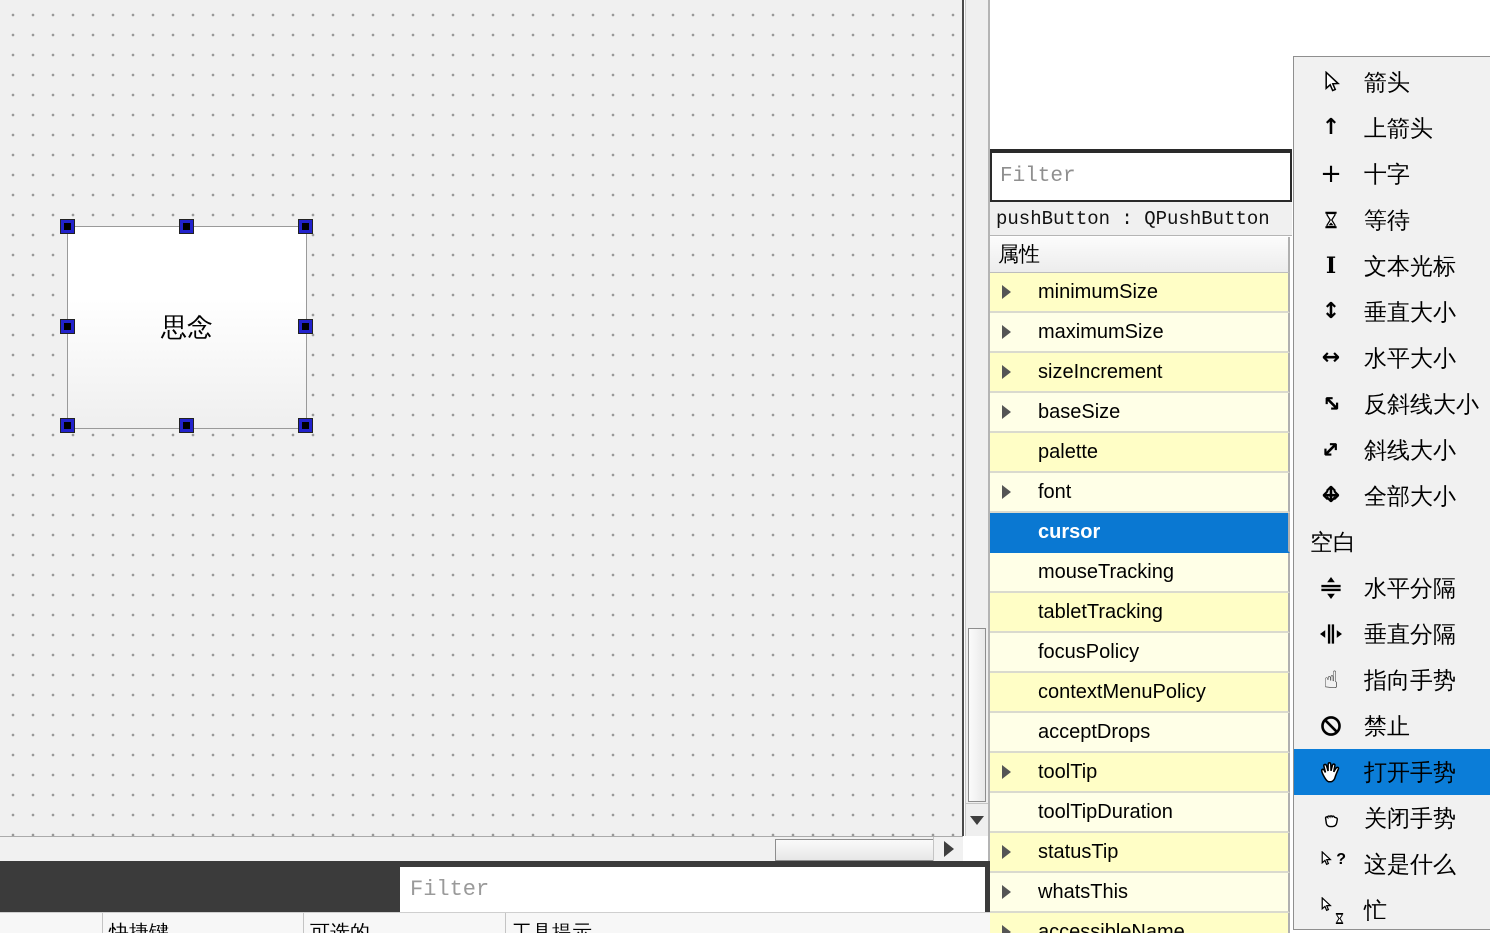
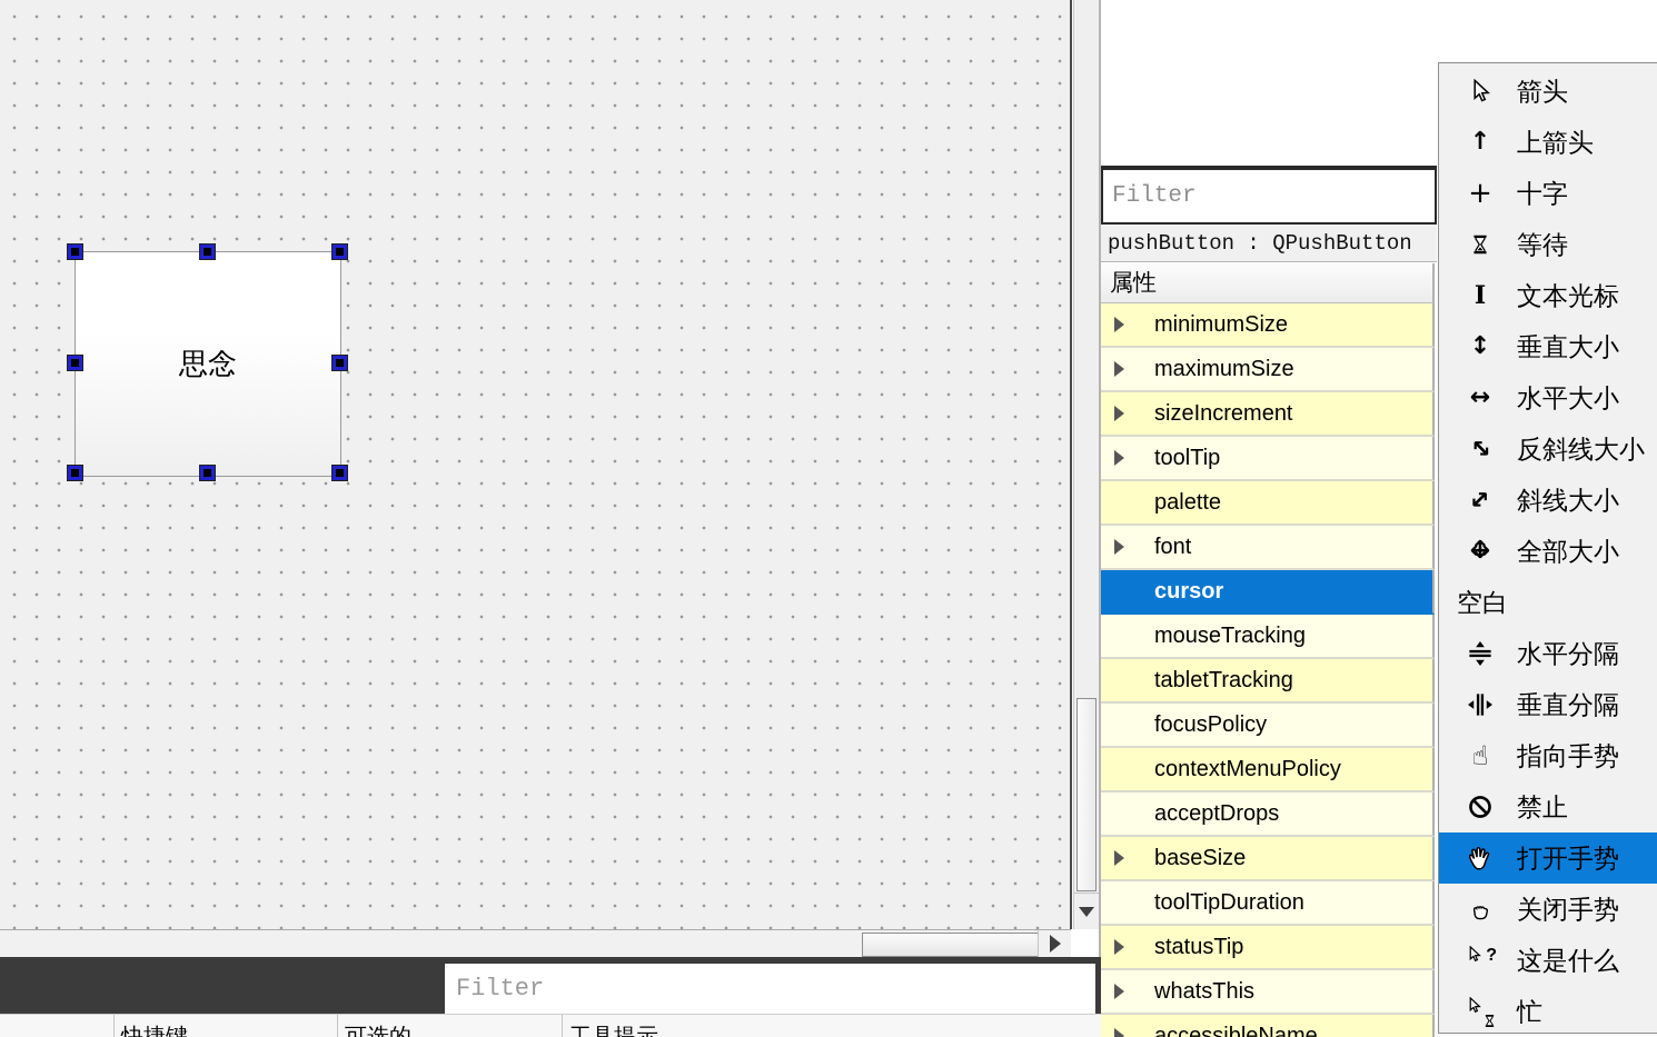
  思念
  Filter
  Filter
  pushButton : QPushButton
  属性
  minimumSize
  maximumSize
  sizeIncrement
- baseSize
+ toolTip
  palette
  font
  cursor
  mouseTracking
  tabletTracking
  focusPolicy
  contextMenuPolicy
  acceptDrops
- toolTip
+ baseSize
  toolTipDuration
  statusTip
  whatsThis
  accessibleName
  箭头
  ↑
  上箭头
  +
  十字
  等待
  I
  文本光标
  ↕
  垂直大小
  ↔
  水平大小
  反斜线大小
  斜线大小
  ↔
  ↕
  全部大小
  空白
  水平分隔
  垂直分隔
  ☝
  指向手势
  禁止
  打开手势
  关闭手势
  ?
  这是什么
  忙
